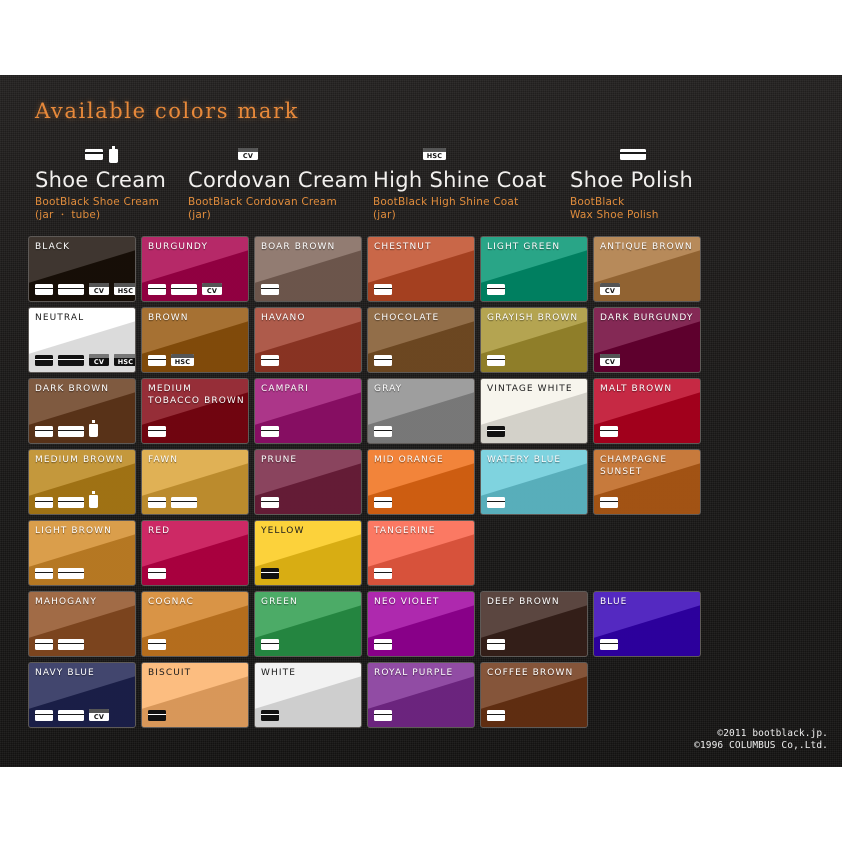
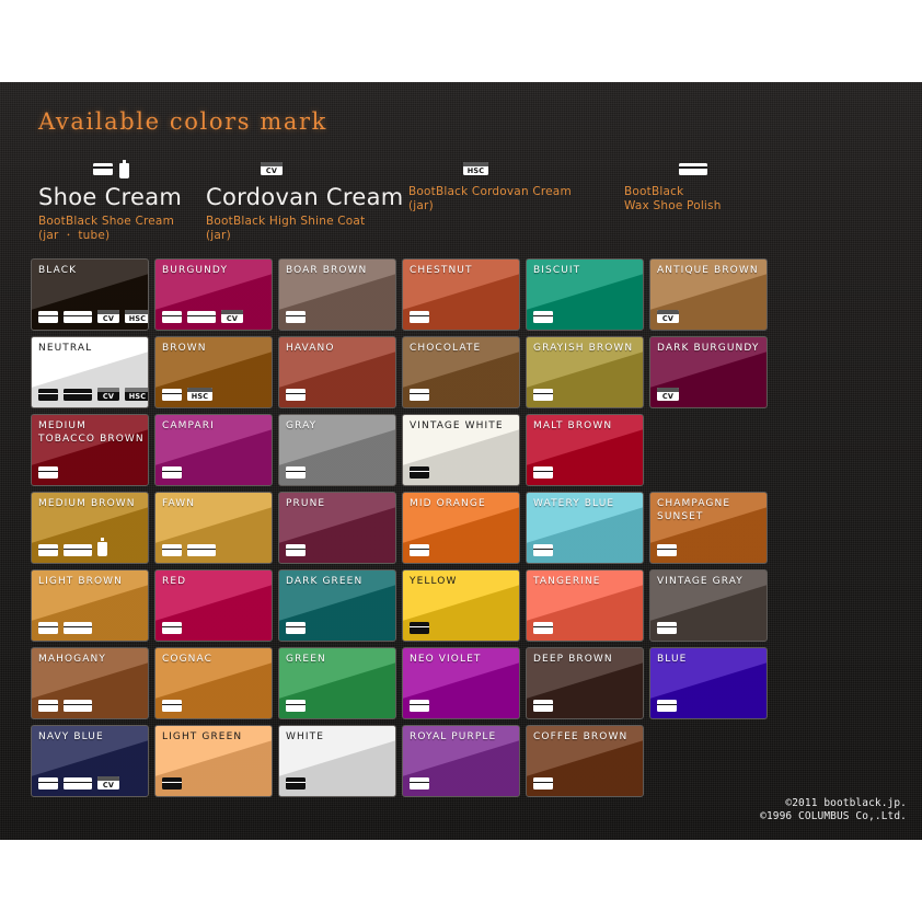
  Available colors mark
  Shoe Cream
  BootBlack Shoe Cream
  (jar ・ tube)
  CV
  Cordovan Cream
- BootBlack Cordovan Cream
+ BootBlack High Shine Coat
  (jar)
  HSC
- High Shine Coat
- BootBlack High Shine Coat
+ BootBlack Cordovan Cream
  (jar)
- Shoe Polish
  BootBlack
  Wax Shoe Polish
  BLACK
  CV
  HSC
  BURGUNDY
  CV
  BOAR BROWN
  CHESTNUT
- LIGHT GREEN
+ BISCUIT
  ANTIQUE BROWN
  CV
  NEUTRAL
  CV
  HSC
  BROWN
  HSC
  HAVANO
  CHOCOLATE
  GRAYISH BROWN
  DARK BURGUNDY
  CV
- DARK BROWN
  MEDIUM TOBACCO BROWN
  CAMPARI
  GRAY
  VINTAGE WHITE
  MALT BROWN
  MEDIUM BROWN
  FAWN
  PRUNE
  MID ORANGE
  WATERY BLUE
  CHAMPAGNE SUNSET
  LIGHT BROWN
  RED
+ DARK GREEN
  YELLOW
  TANGERINE
+ VINTAGE GRAY
  MAHOGANY
  COGNAC
  GREEN
  NEO VIOLET
  DEEP BROWN
  BLUE
  NAVY BLUE
  CV
- BISCUIT
+ LIGHT GREEN
  WHITE
  ROYAL PURPLE
  COFFEE BROWN
  ©2011 bootblack.jp.
  ©1996 COLUMBUS Co,.Ltd.
